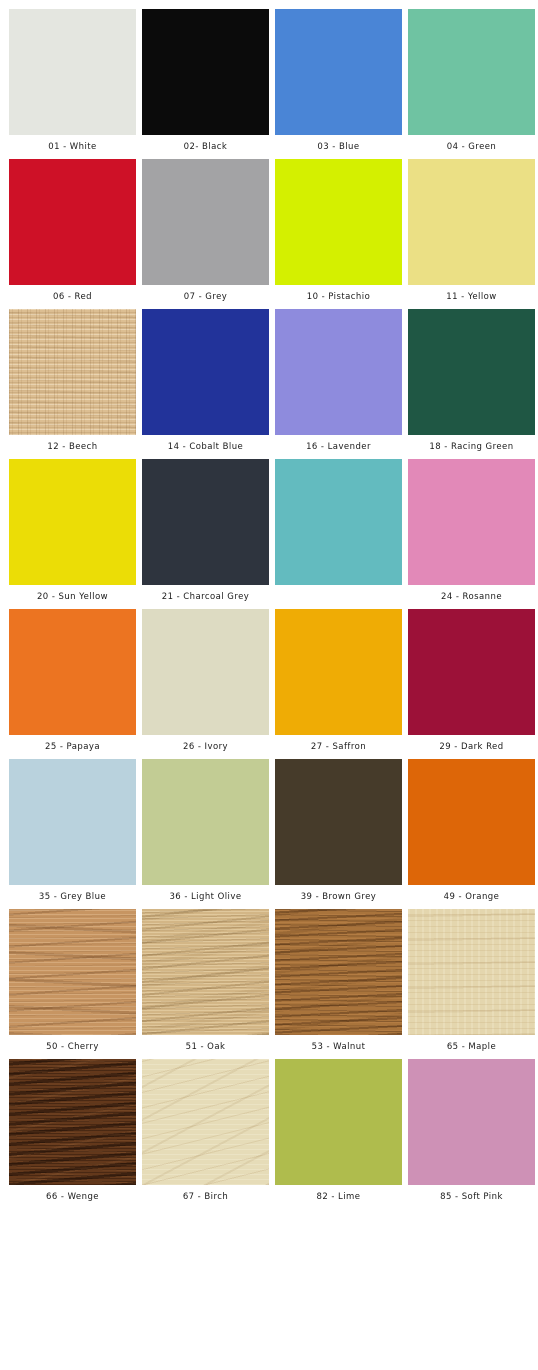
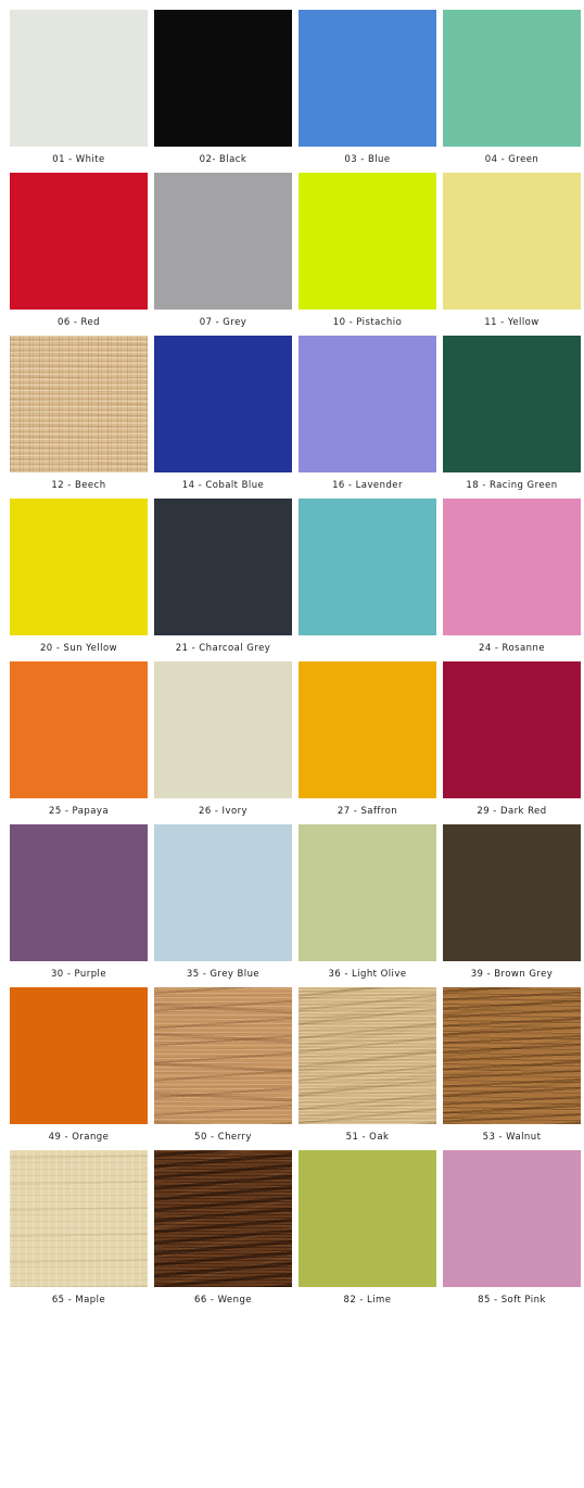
  01 - White
  02- Black
  03 - Blue
  04 - Green
  06 - Red
  07 - Grey
  10 - Pistachio
  11 - Yellow
  12 - Beech
  14 - Cobalt Blue
  16 - Lavender
  18 - Racing Green
  20 - Sun Yellow
  21 - Charcoal Grey
  24 - Rosanne
  25 - Papaya
  26 - Ivory
  27 - Saffron
  29 - Dark Red
+ 30 - Purple
  35 - Grey Blue
  36 - Light Olive
  39 - Brown Grey
  49 - Orange
  50 - Cherry
  51 - Oak
  53 - Walnut
  65 - Maple
  66 - Wenge
- 67 - Birch
  82 - Lime
  85 - Soft Pink
